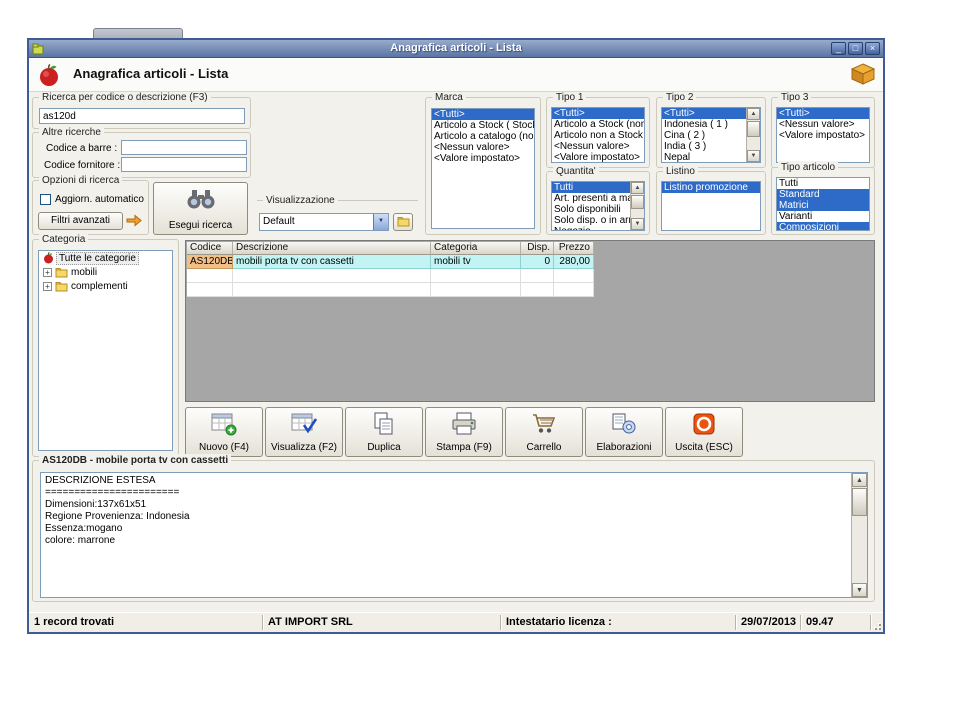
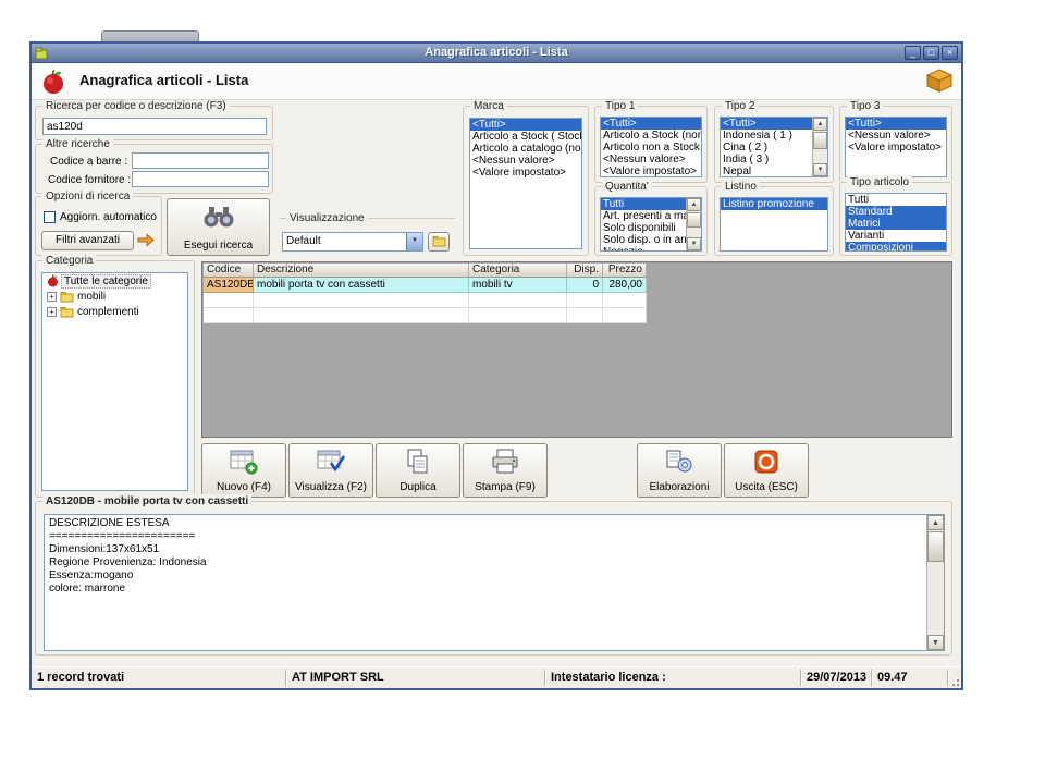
  Anagrafica articoli - Lista
  _
  □
  ×
  Anagrafica articoli - Lista
  Ricerca per codice o descrizione (F3)
  as120d
  Altre ricerche
  Codice a barre :
  Codice fornitore :
  Opzioni di ricerca
  Aggiorn. automatico
  Filtri avanzati
  Esegui ricerca
  Visualizzazione
  Default
  Categoria
  Tutte le categorie
  +
  mobili
  +
  complementi
  Marca
  <Tutti>
  Articolo a Stock ( Stoc
  Articolo a catalogo (no
  <Nessun valore>
  <Valore impostato>
  Tipo 1
  <Tutti>
  Articolo a Stock (non
  Articolo non a Stock
  <Nessun valore>
  <Valore impostato>
  Quantita'
  Tutti
  Art. presenti a m
  Solo disponibili
  Solo disp. o in ar
  Tipo 2
  <Tutti>
  Indonesia ( 1 )
  Cina ( 2 )
  India ( 3 )
  Nepal
  Listino
  Listino promozione
  Tipo 3
  <Tutti>
  <Nessun valore>
  <Valore impostato>
  Tipo articolo
  Tutti
  Standard
  Matrici
  Varianti
  Composizioni
  Codice
  Descrizione
  Categoria
  Disp.
  Prezzo
  AS120DB
  mobili porta tv con cassetti
  mobili tv
  0
  280,00
  Nuovo (F4)
  Visualizza (F2)
  Duplica
  Stampa (F9)
- Carrello
  Elaborazioni
  Uscita (ESC)
  AS120DB - mobile porta tv con cassetti
  DESCRIZIONE ESTESA
  =======================
  Dimensioni:137x61x51
  Regione Provenienza: Indonesia
  Essenza:mogano
  colore: marrone
  1 record trovati
  AT IMPORT SRL
  Intestatario licenza :
  29/07/2013
  09.47
